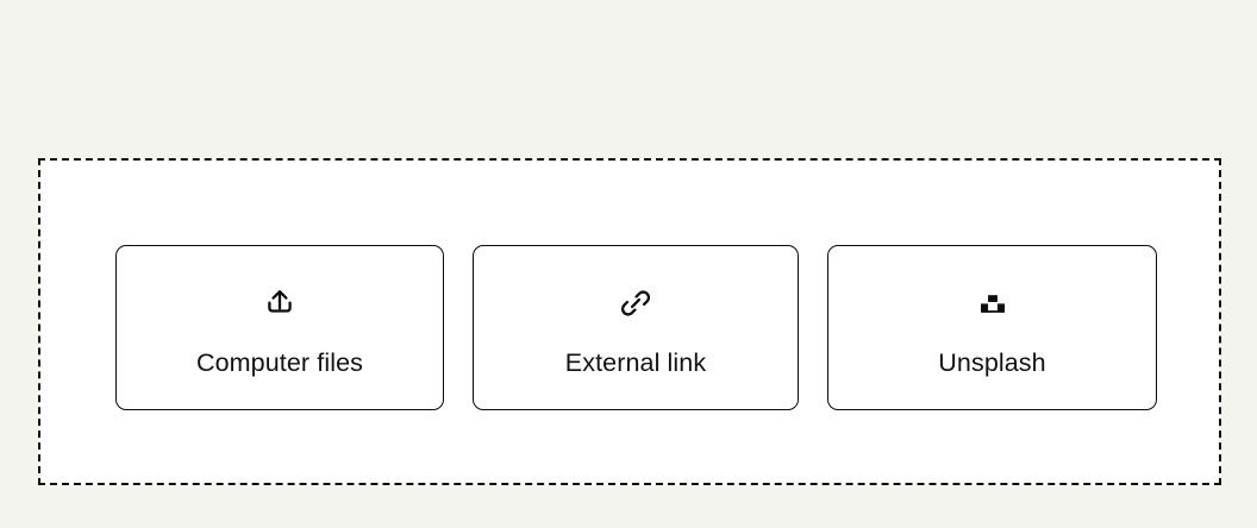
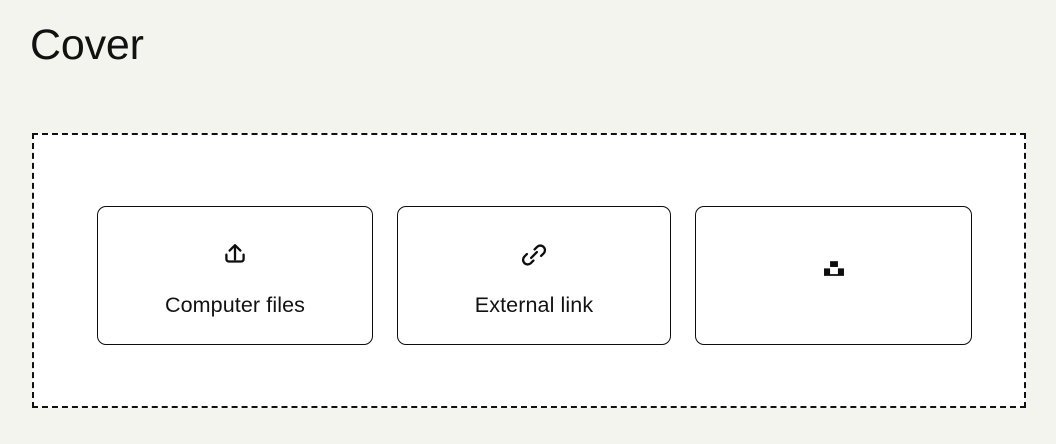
+ Cover
  Computer files
  External link
- Unsplash
